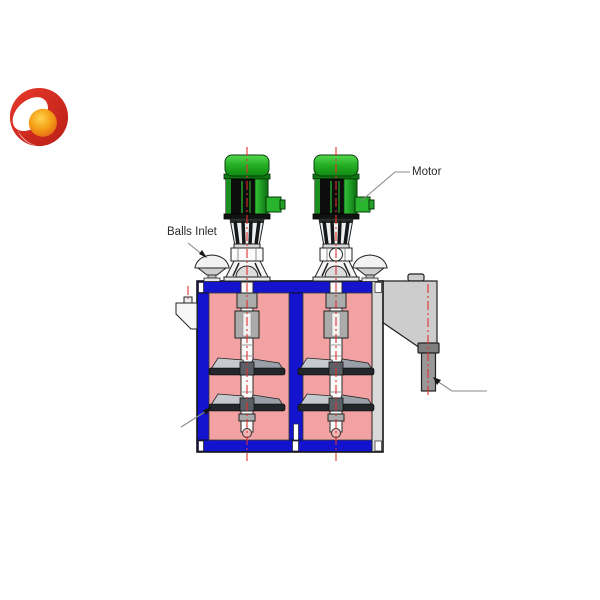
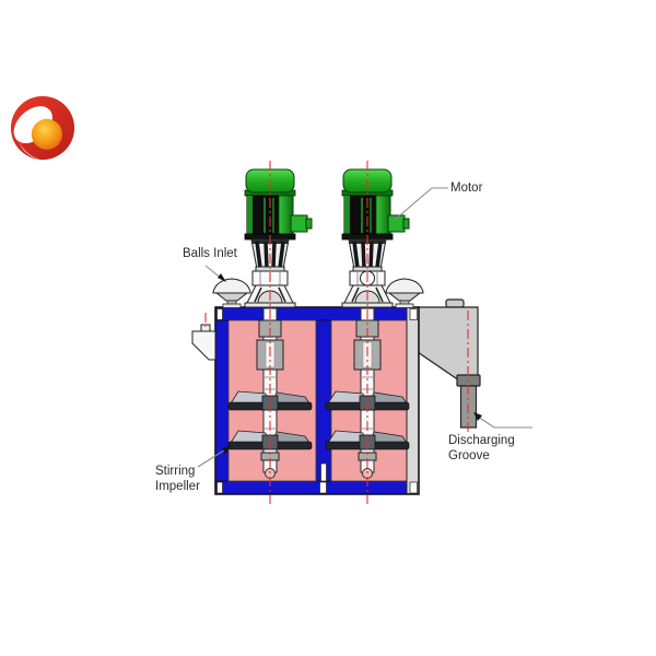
  Motor
  Balls Inlet
+ Stirring Impeller
+ Discharging Groove
